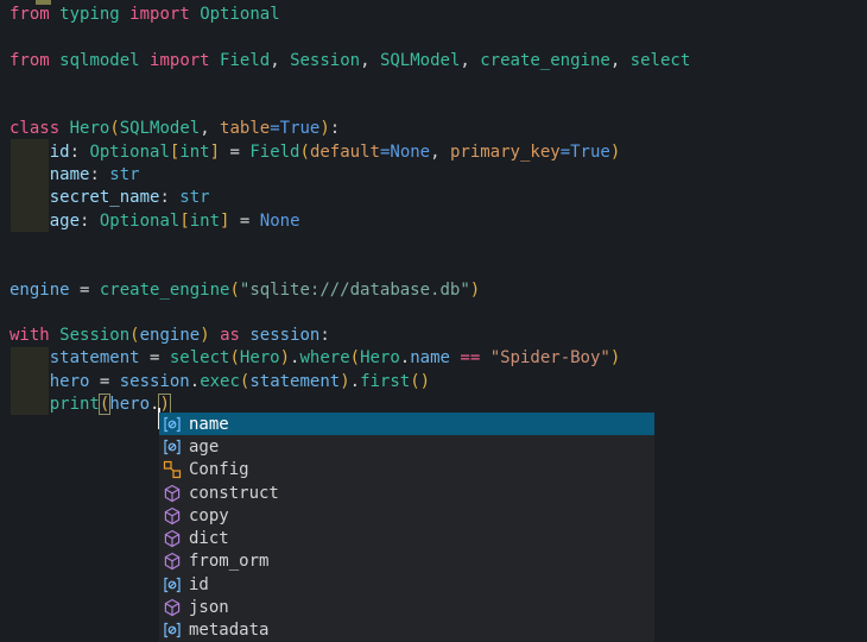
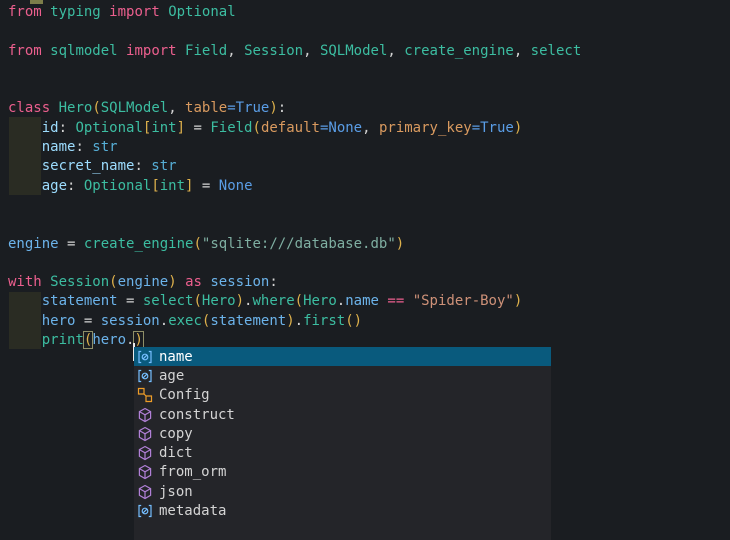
  from typing import Optional
  from sqlmodel import Field, Session, SQLModel, create_engine, select
  class Hero(SQLModel, table=True):
  id: Optional[int] = Field(default=None, primary_key=True)
  name: str
  secret_name: str
  age: Optional[int] = None
  engine = create_engine("sqlite:///database.db")
  with Session(engine) as session:
  statement = select(Hero).where(Hero.name == "Spider-Boy")
  hero = session.exec(statement).first()
  print(hero.)
  name
  age
  Config
  construct
  copy
  dict
  from_orm
- id
  json
  metadata
